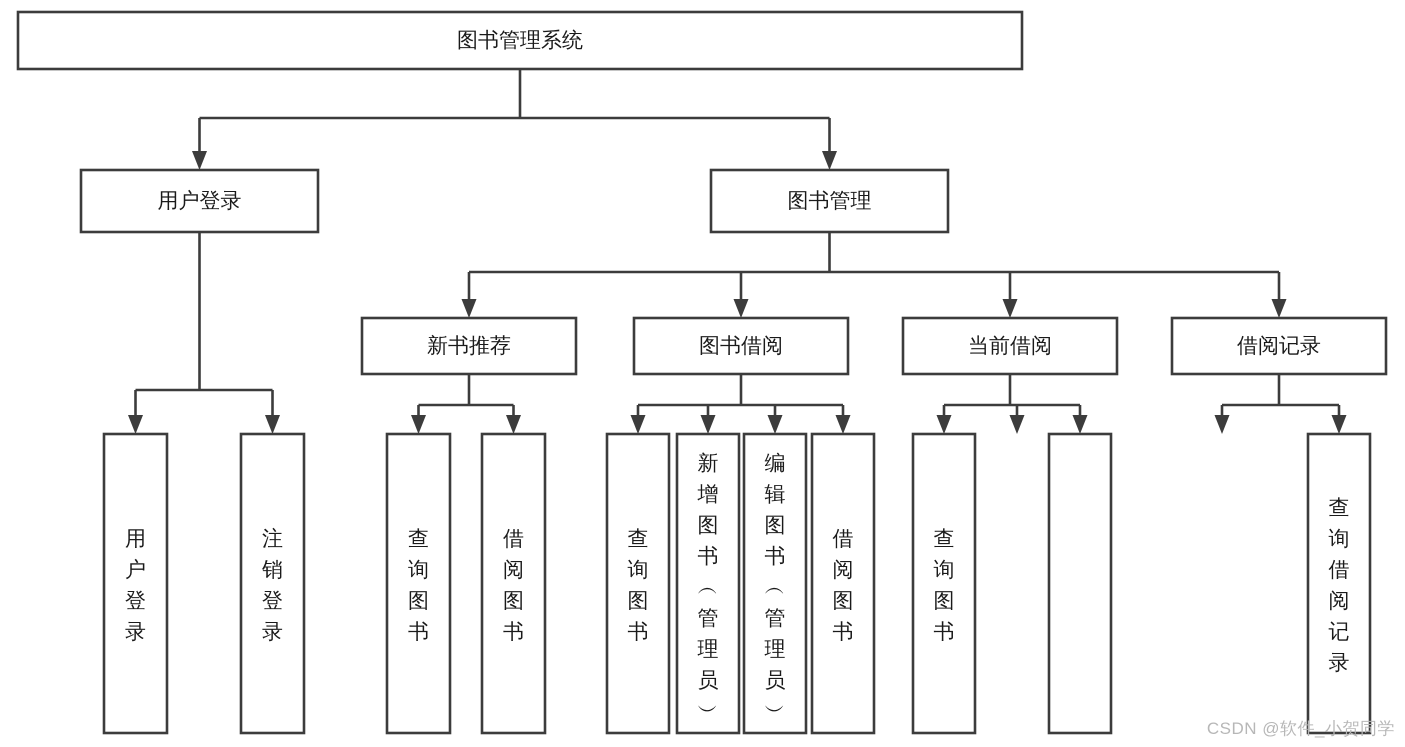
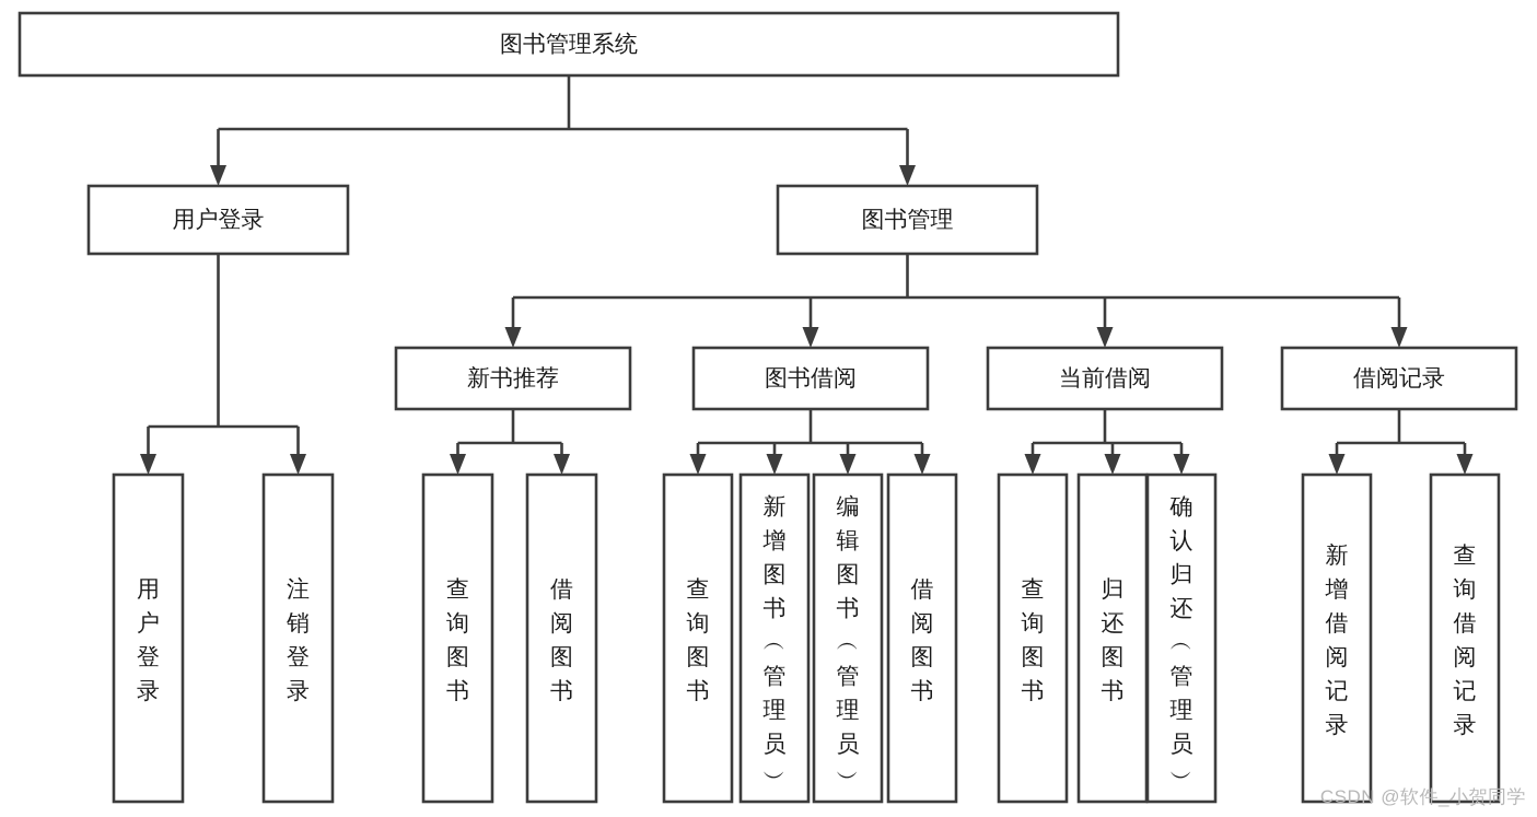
  图书管理系统
  用户登录
  图书管理
  新书推荐
  图书借阅
  当前借阅
  借阅记录
  用户登录
  注销登录
  查询图书
  借阅图书
  查询图书
  新增图书 ︵ 管理员 ︶
  编辑图书 ︵ 管理员 ︶
  借阅图书
  查询图书
+ 归还图书
+ 确认归还 ︵ 管理员 ︶
+ 新增借阅记录
  查询借阅记录
  CSDN @软件_小贺同学
